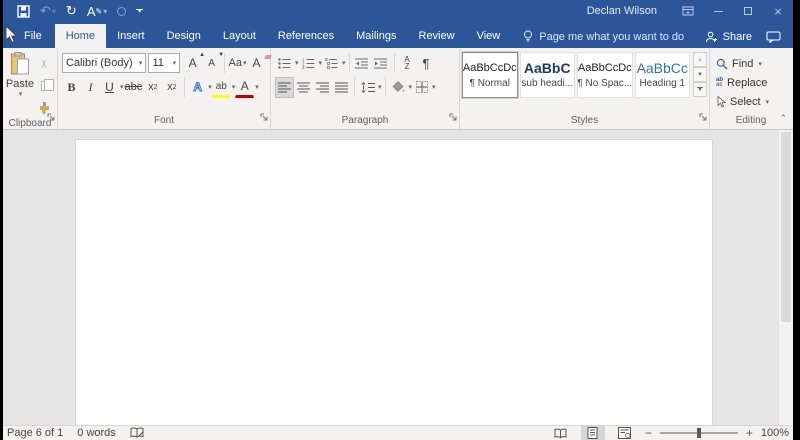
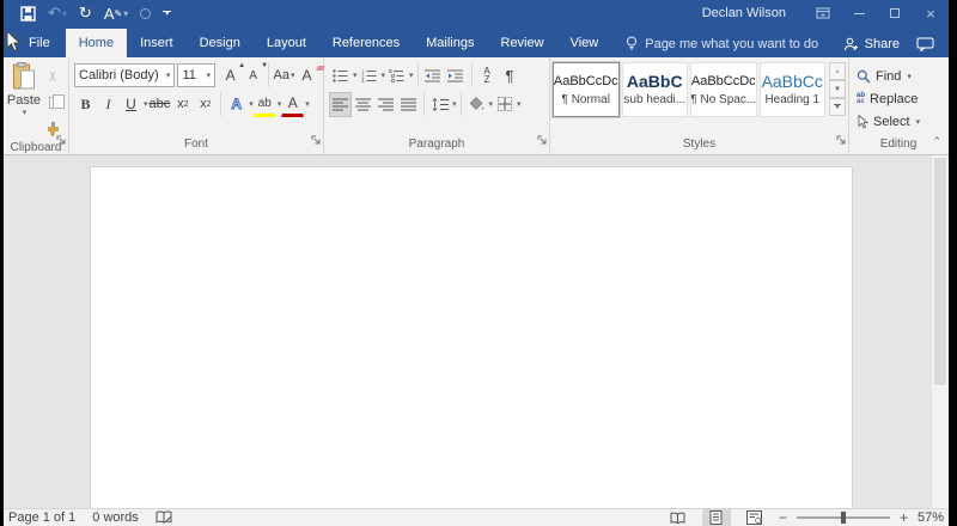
  ↶
  ▾
  ↻
  A
  ✎
  ▾
  Declan Wilson
  ×
  File
  Home
  Insert
  Design
  Layout
  References
  Mailings
  Review
  View
  Page me what you want to do
  Share
  Paste
  Clipboard
  Calibri (Body)
  11
  A
  A
  Aa
  A
  B
  I
  U
  abc
  x
  x
  A
  ab
  A
  Font
  A
  Z
  ¶
  Paragraph
  AaBbCcDc
  ¶ Normal
  AaBbC
  sub headi...
  AaBbCcDc
  ¶ No Spac...
  AaBbCc
  Heading 1
  Styles
  Find
  Replace
  Select
  Editing
  ⌃
- Page 6 of 1
+ Page 1 of 1
  0 words
  −
  +
- 100%
+ 57%
